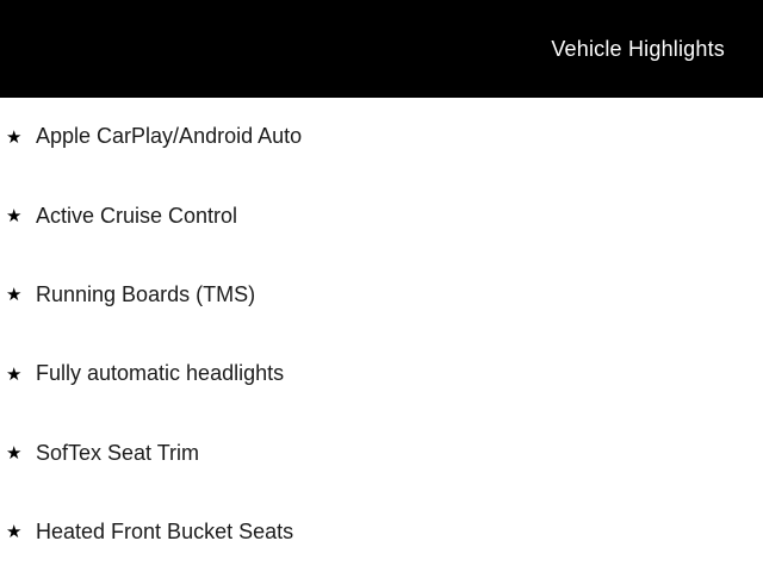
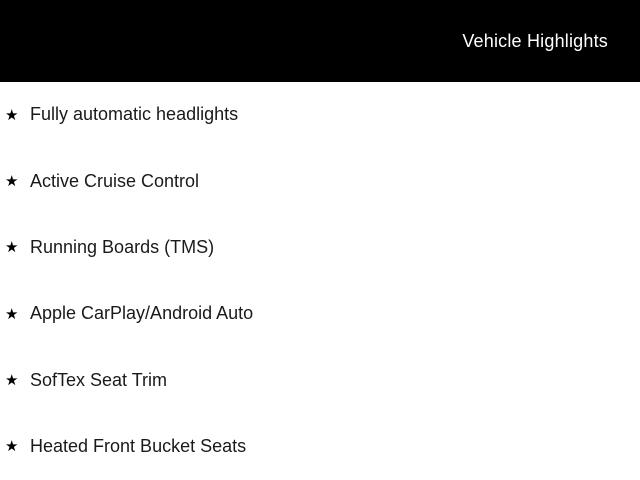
  Vehicle Highlights
  ★
- Apple CarPlay/Android Auto
+ Fully automatic headlights
  ★
  Active Cruise Control
  ★
  Running Boards (TMS)
  ★
- Fully automatic headlights
+ Apple CarPlay/Android Auto
  ★
  SofTex Seat Trim
  ★
  Heated Front Bucket Seats
